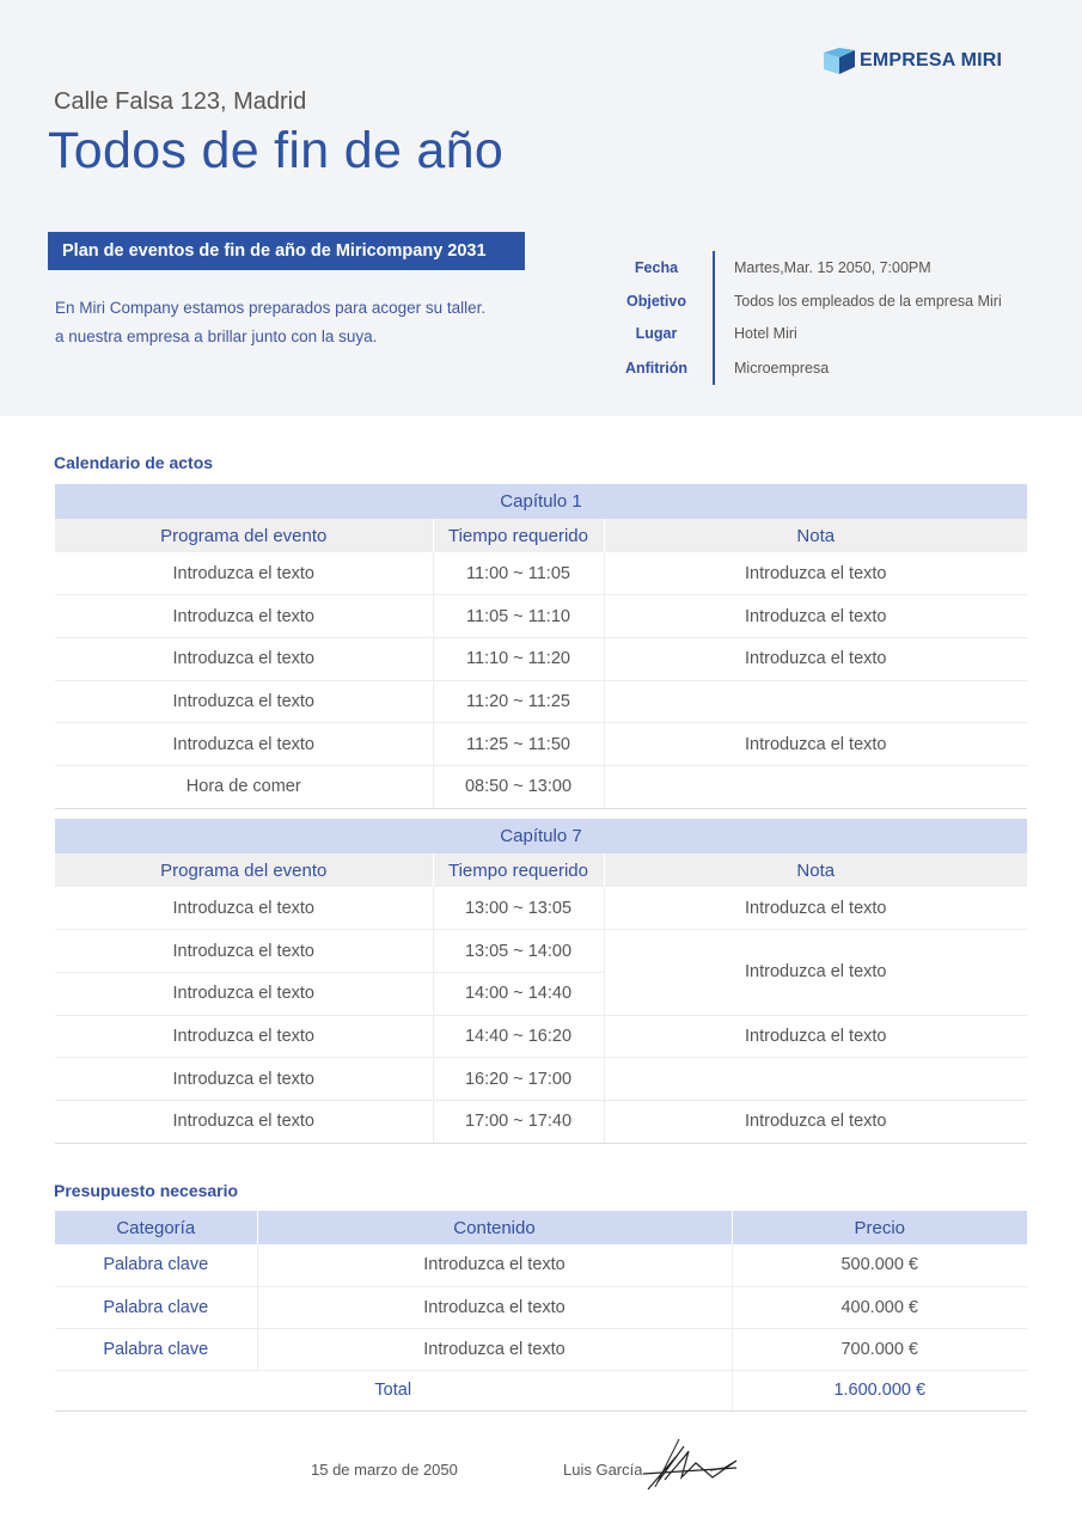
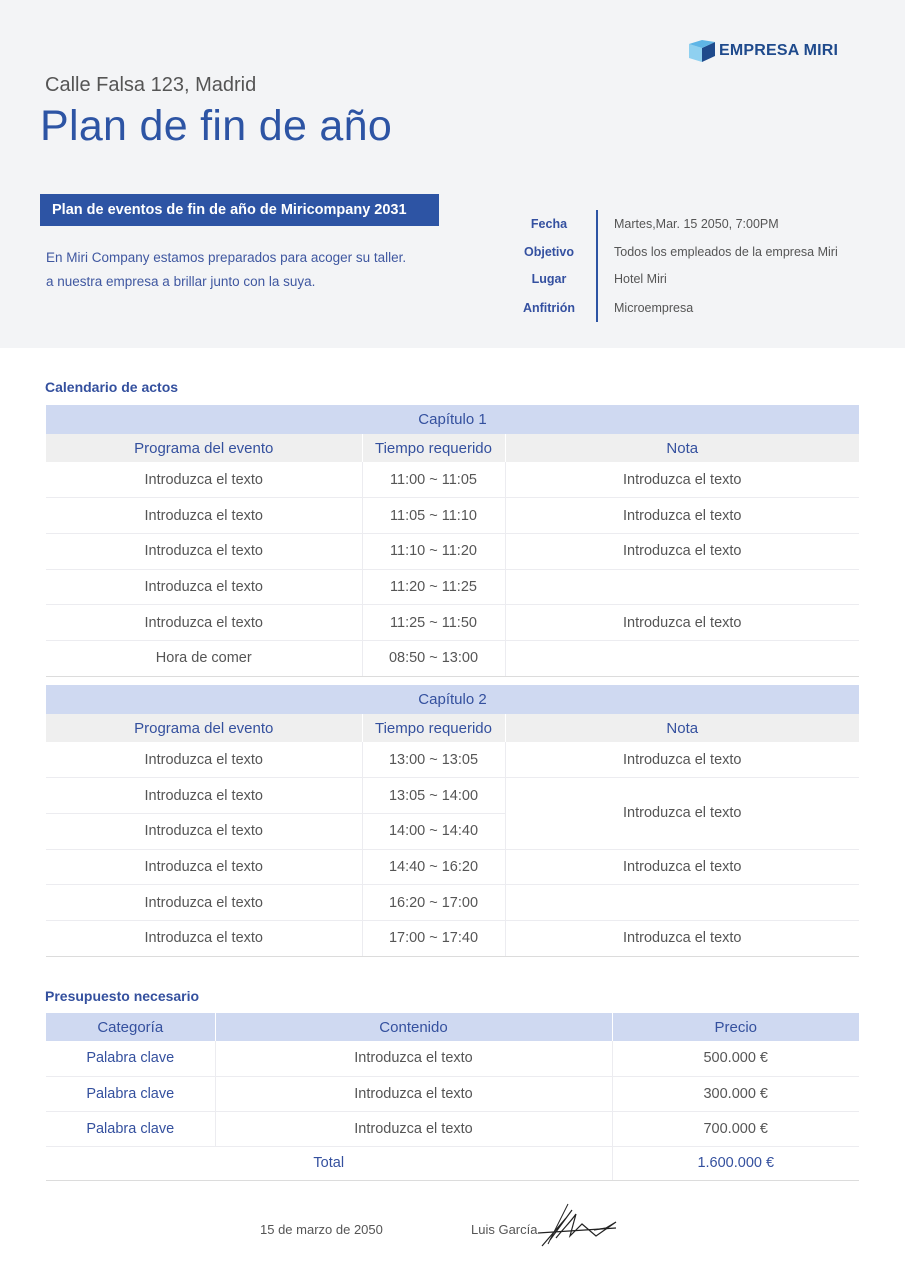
  EMPRESA MIRI
  Calle Falsa 123, Madrid
- Todos de fin de año
+ Plan de fin de año
  Plan de eventos de fin de año de Miricompany 2031
  En Miri Company estamos preparados para acoger su taller.
  a nuestra empresa a brillar junto con la suya.
  Fecha
  Martes,Mar. 15 2050, 7:00PM
  Objetivo
  Todos los empleados de la empresa Miri
  Lugar
  Hotel Miri
  Anfitrión
  Microempresa
  Calendario de actos
  Capítulo 1
  Programa del evento	Tiempo requerido	Nota
  Introduzca el texto	11:00 ~ 11:05	Introduzca el texto
  Introduzca el texto	11:05 ~ 11:10	Introduzca el texto
  Introduzca el texto	11:10 ~ 11:20	Introduzca el texto
  Introduzca el texto	11:20 ~ 11:25
  Introduzca el texto	11:25 ~ 11:50	Introduzca el texto
  Hora de comer	08:50 ~ 13:00
- Capítulo 7
+ Capítulo 2
  Programa del evento	Tiempo requerido	Nota
  Introduzca el texto	13:00 ~ 13:05	Introduzca el texto
  Introduzca el texto	13:05 ~ 14:00	Introduzca el texto
  Introduzca el texto	14:00 ~ 14:40
  Introduzca el texto	14:40 ~ 16:20	Introduzca el texto
  Introduzca el texto	16:20 ~ 17:00
  Introduzca el texto	17:00 ~ 17:40	Introduzca el texto
  Presupuesto necesario
  Categoría	Contenido	Precio
  Palabra clave	Introduzca el texto	500.000 €
- Palabra clave	Introduzca el texto	400.000 €
+ Palabra clave	Introduzca el texto	300.000 €
  Palabra clave	Introduzca el texto	700.000 €
  Total	1.600.000 €
  15 de marzo de 2050
  Luis García
